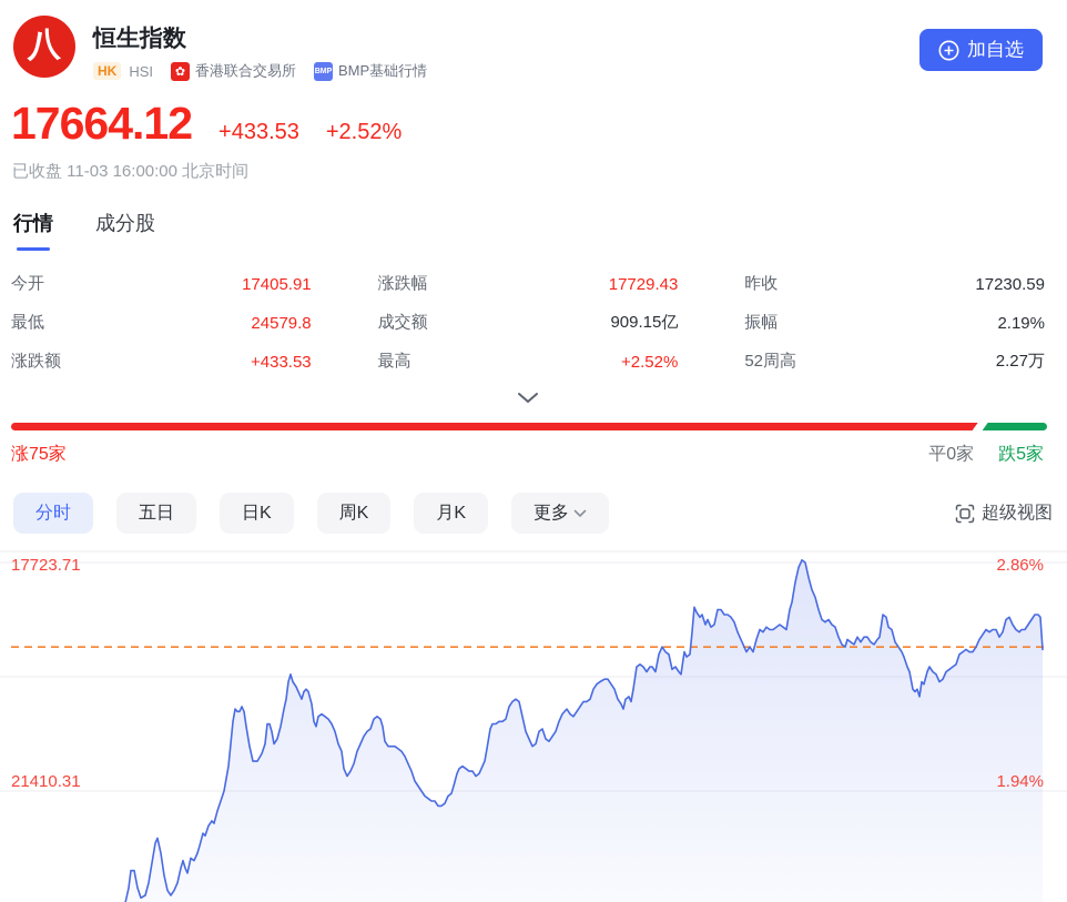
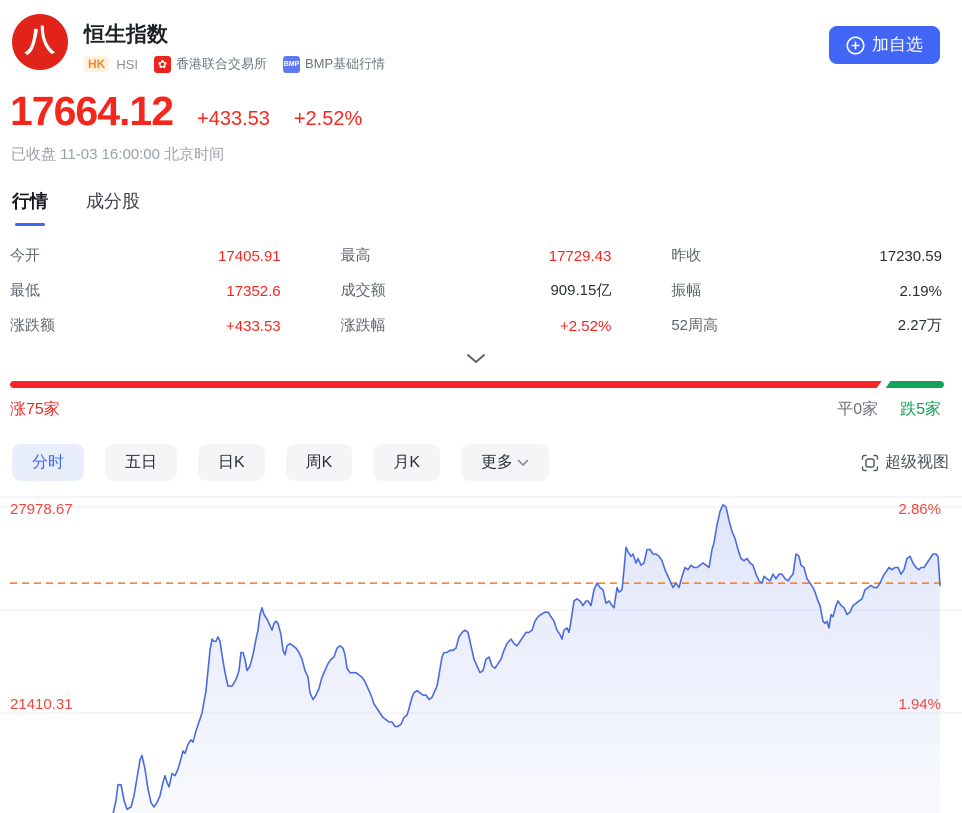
  八
  恒生指数
  HK
  HSI
  ✿
  香港联合交易所
  BMP基础行情
  加自选
  17664.12
  +433.53
  +2.52%
  已收盘 11-03 16:00:00 北京时间
  行情
  成分股
  今开
  17405.91
- 涨跌幅
+ 最高
  17729.43
  昨收
  17230.59
  最低
- 24579.8
+ 17352.6
  成交额
  909.15亿
  振幅
  2.19%
  涨跌额
  +433.53
- 最高
+ 涨跌幅
  +2.52%
  52周高
  2.27万
  涨75家
  平0家
  跌5家
  分时
  五日
  日K
  周K
  月K
  更多
  超级视图
- 17723.71
+ 27978.67
  2.86%
  21410.31
  1.94%
